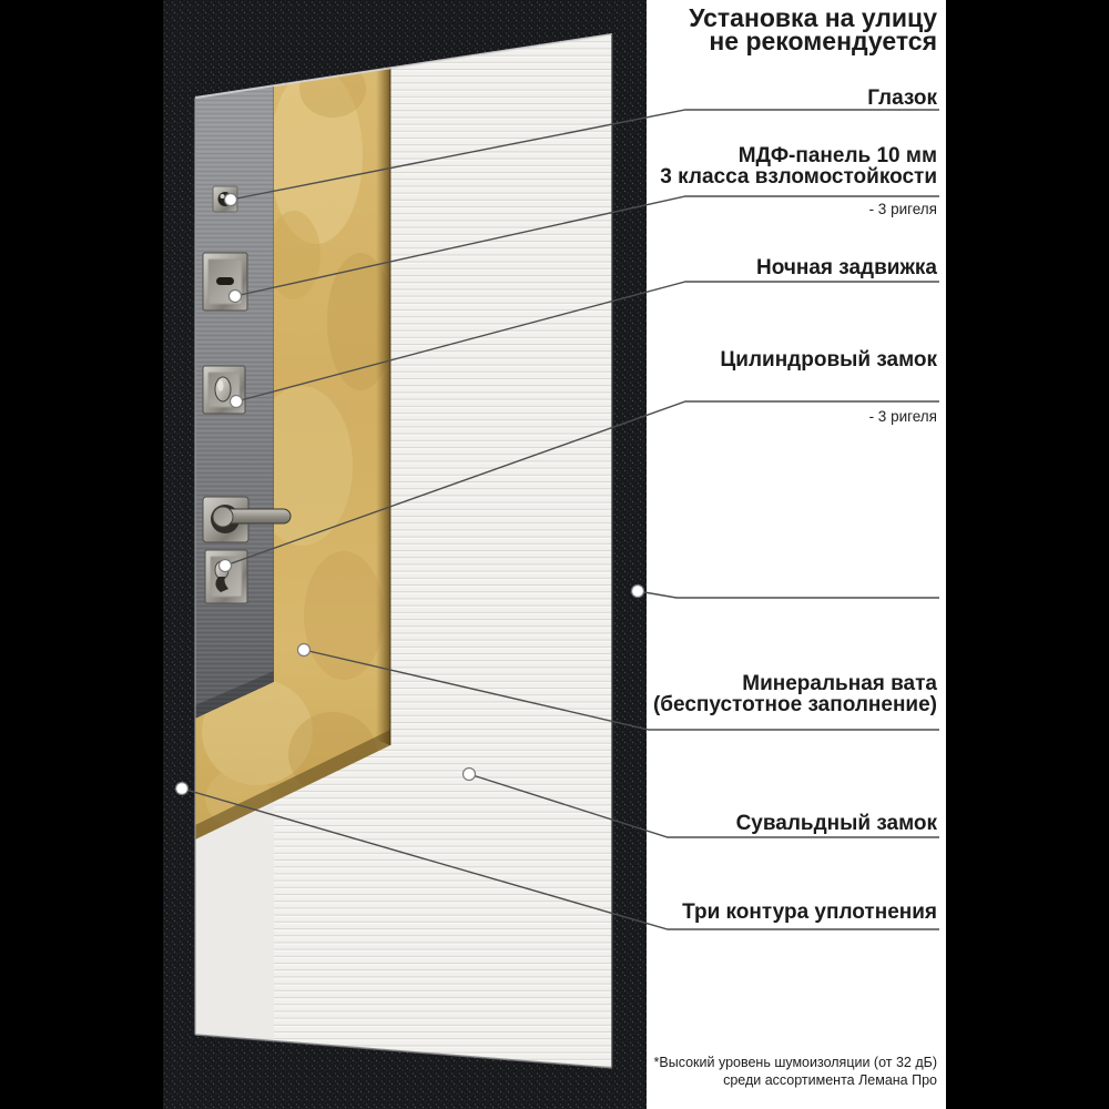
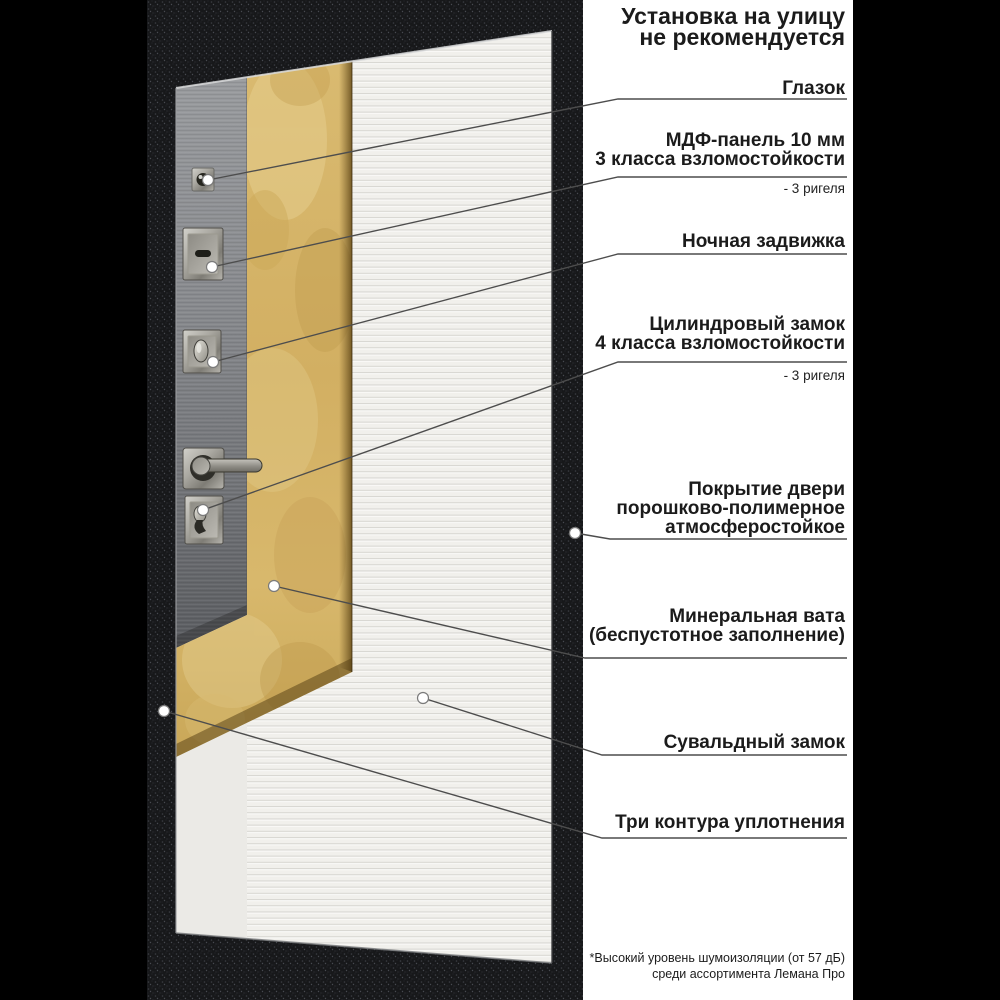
  Установка на улицу
  не рекомендуется
  Глазок
  МДФ-панель 10 мм
  3 класса взломостойкости
  - 3 ригеля
  Ночная задвижка
  Цилиндровый замок
+ 4 класса взломостойкости
  - 3 ригеля
+ Покрытие двери
+ порошково-полимерное
+ атмосферостойкое
  Минеральная вата
  (беспустотное заполнение)
  Сувальдный замок
  Три контура уплотнения
- *Высокий уровень шумоизоляции (от 32 дБ)
+ *Высокий уровень шумоизоляции (от 57 дБ)
  среди ассортимента Лемана Про
